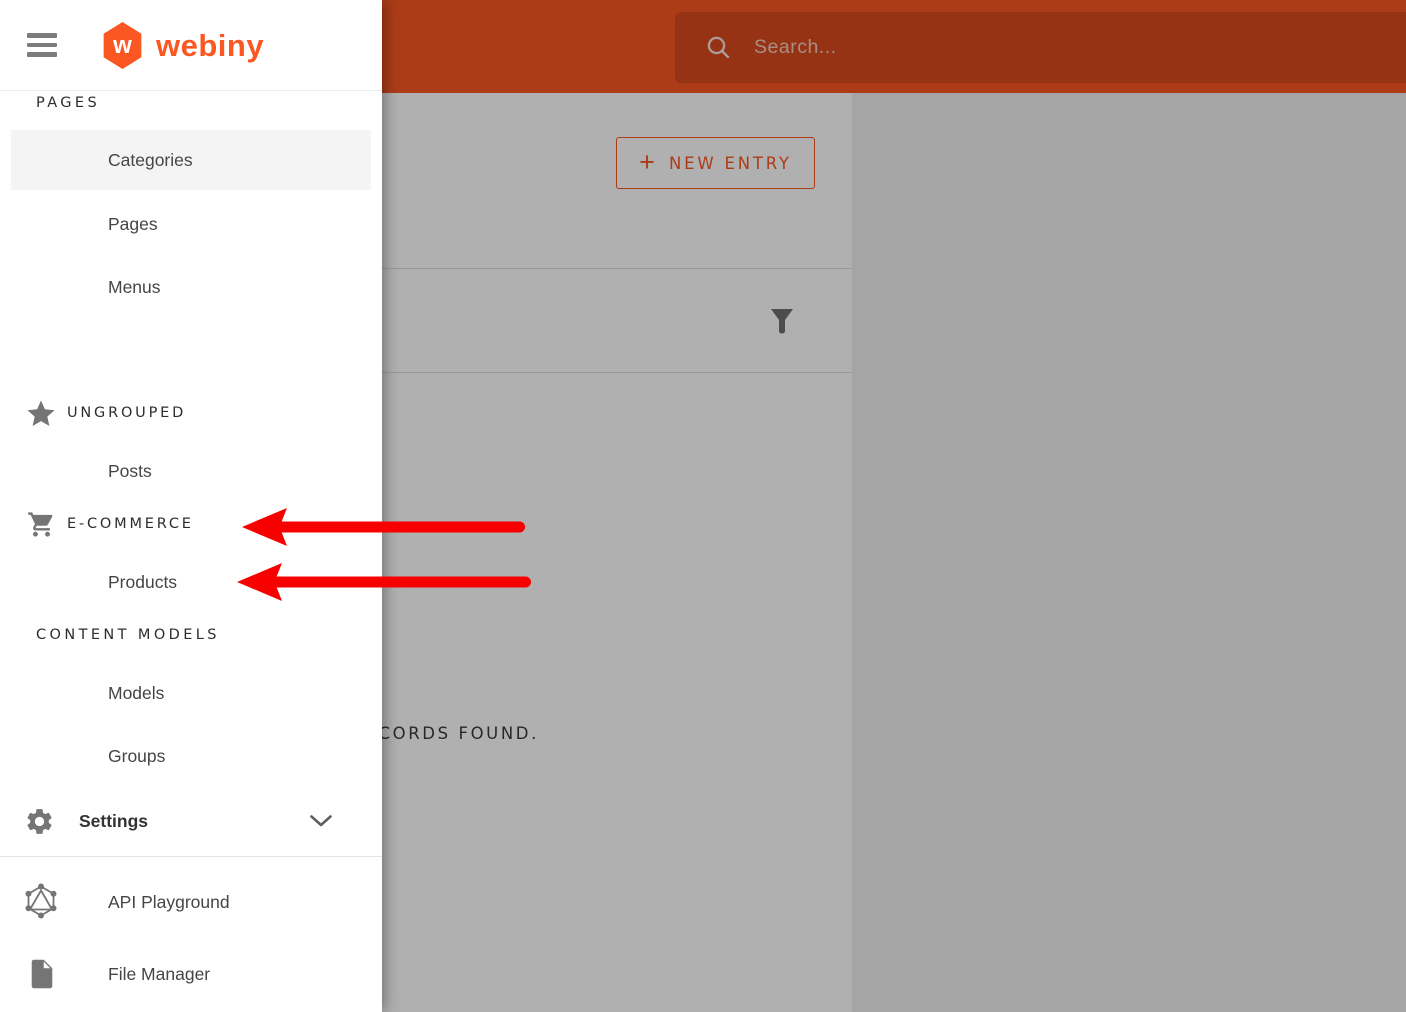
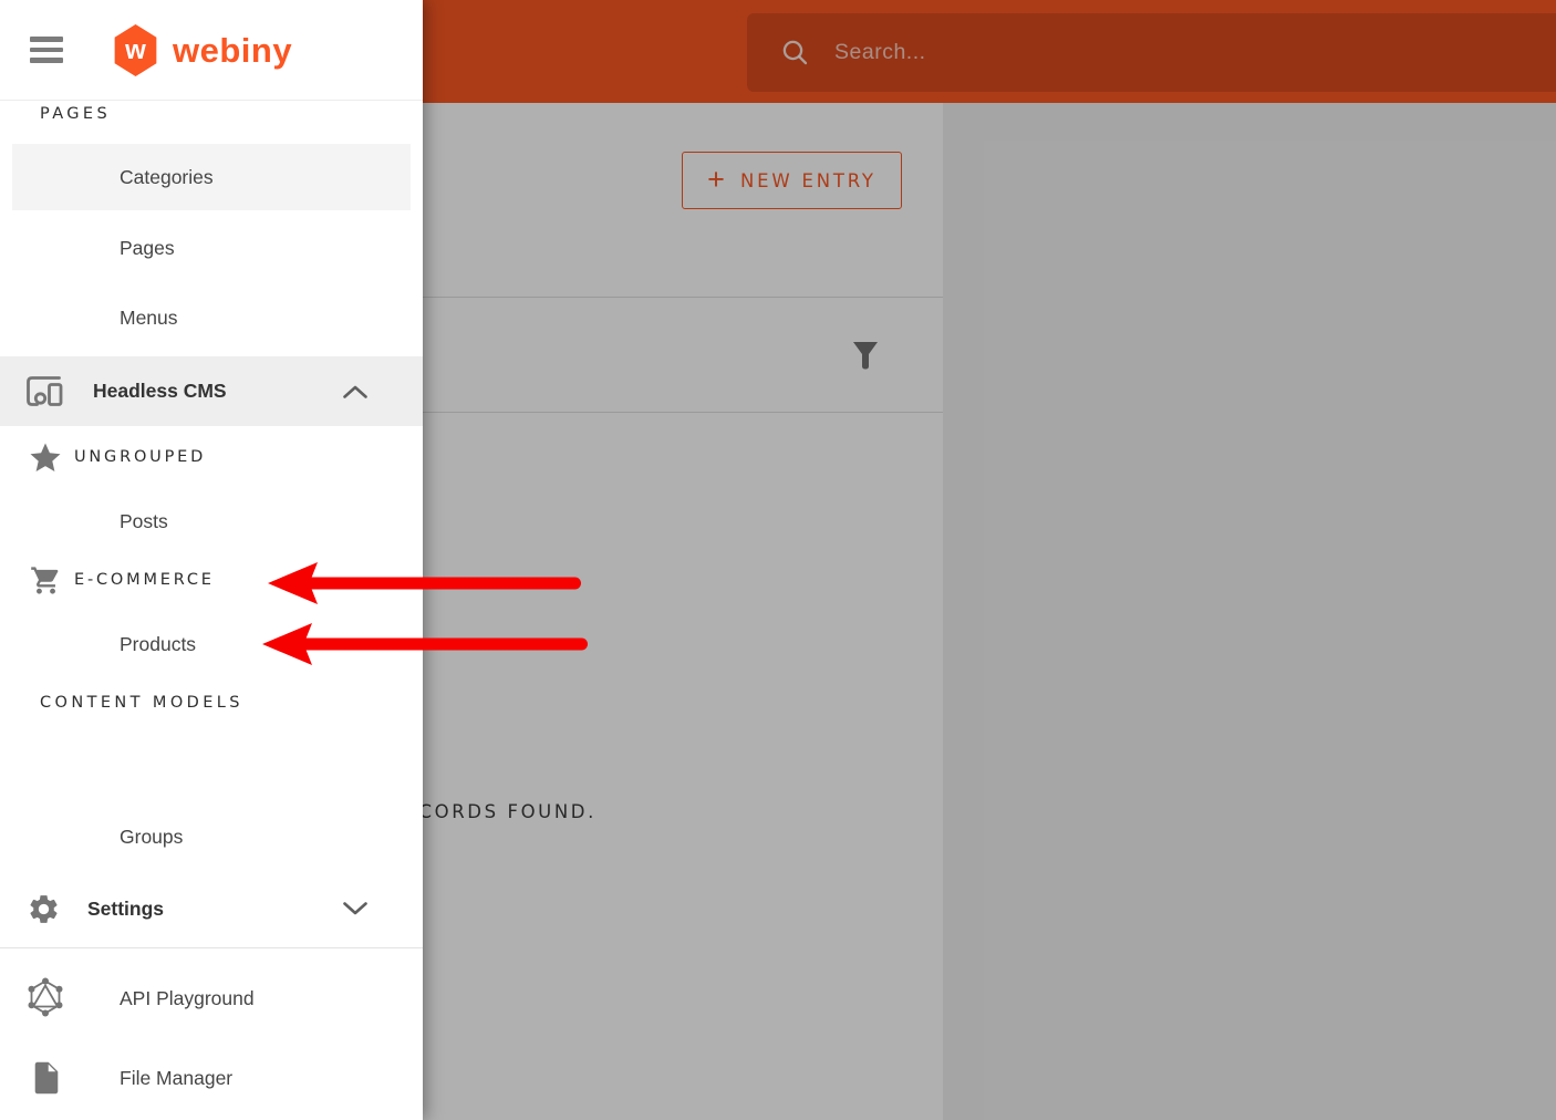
  Search...
  +
  NEW ENTRY
  CORDS FOUND.
  w
  webiny
  PAGES
  Categories
  Pages
  Menus
+ Headless CMS
  UNGROUPED
  Posts
  E-COMMERCE
  Products
  CONTENT MODELS
- Models
  Groups
  Settings
  API Playground
  File Manager
